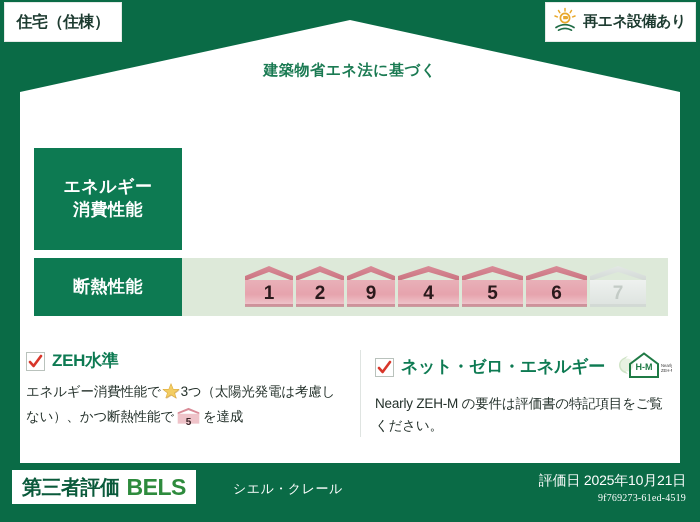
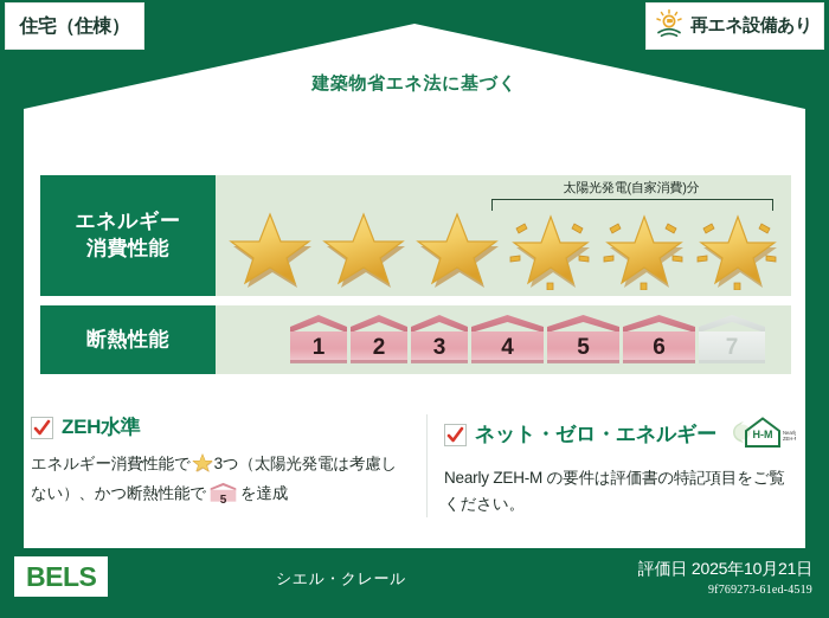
  住宅（住棟）
  再エネ設備あり
  建築物省エネ法に基づく
  エネルギー
  消費性能
+ 太陽光発電(自家消費)分
  断熱性能
  1
  2
- 9
+ 3
  4
  5
  6
  7
  ZEH水準
  エネルギー消費性能で 3つ（太陽光発電は考慮しない）、かつ断熱性能で
  5
  を達成
  ネット・ゼロ・エネルギー
  H-M
  Nearly ZEH-M の要件は評価書の特記項目をご覧ください。
- 第三者評価
  BELS
  シエル・クレール
  評価日 2025年10月21日
  9f769273-61ed-4519
